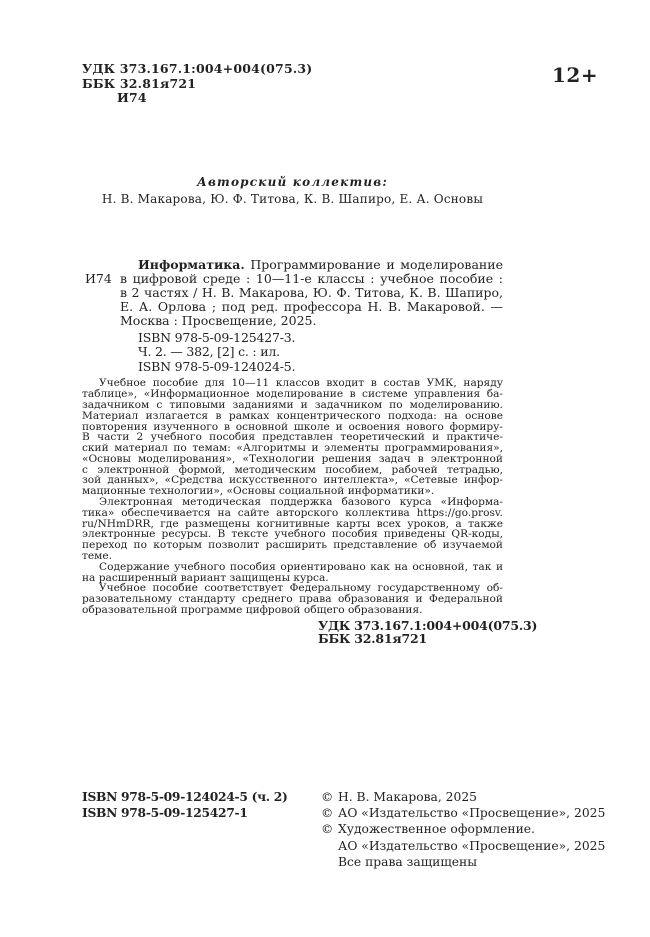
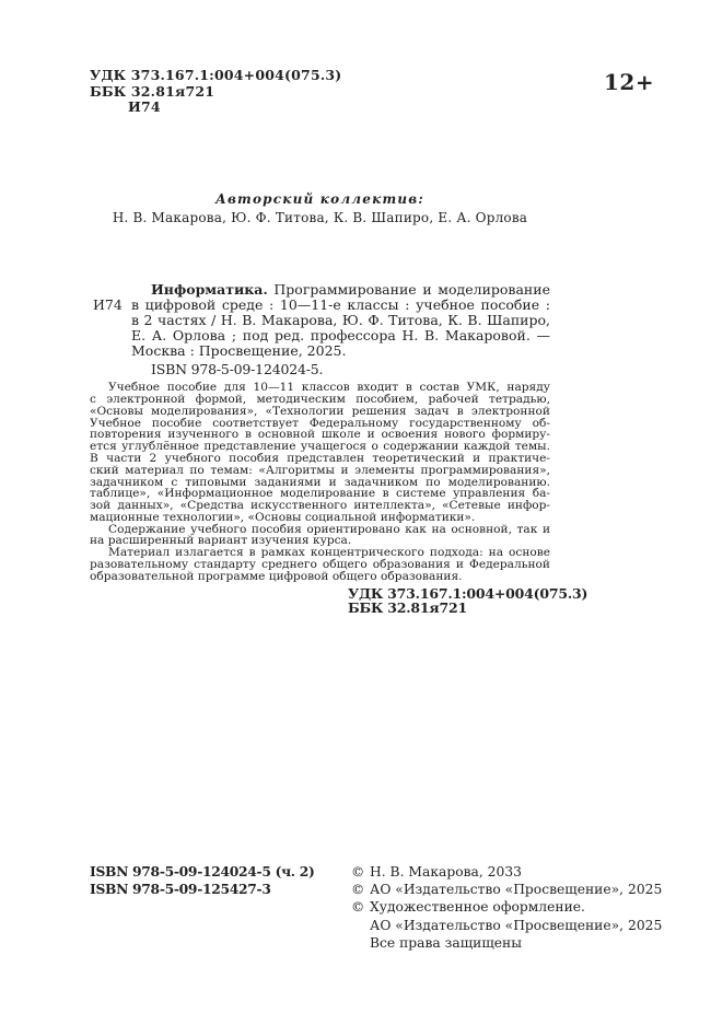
  УДК 373.167.1:004+004(075.3)
  ББК 32.81я721
  И74
  12+
  Авторский коллектив:
- Н. В. Макарова, Ю. Ф. Титова, К. В. Шапиро, Е. А. Основы
+ Н. В. Макарова, Ю. Ф. Титова, К. В. Шапиро, Е. А. Орлова
  И74
  Информатика. Программирование и моделирование
  в цифровой среде : 10—11-е классы : учебное пособие :
  в 2 частях / Н. В. Макарова, Ю. Ф. Титова, К. В. Шапиро,
  Е. А. Орлова ; под ред. профессора Н. В. Макаровой. —
  Москва : Просвещение, 2025.
- ISBN 978-5-09-125427-3.
- Ч. 2. — 382, [2] с. : ил.
  ISBN 978-5-09-124024-5.
  Учебное пособие для 10—11 классов входит в состав УМК, наряду
- таблице», «Информационное моделирование в системе управления ба-
+ с электронной формой, методическим пособием, рабочей тетрадью,
- задачником с типовыми заданиями и задачником по моделированию.
+ «Основы моделирования», «Технологии решения задач в электронной
- Материал излагается в рамках концентрического подхода: на основе
+ Учебное пособие соответствует Федеральному государственному об-
  повторения изученного в основной школе и освоения нового формиру-
+ ется углублённое представление учащегося о содержании каждой темы.
  В части 2 учебного пособия представлен теоретический и практиче-
  ский материал по темам: «Алгоритмы и элементы программирования»,
- «Основы моделирования», «Технологии решения задач в электронной
+ задачником с типовыми заданиями и задачником по моделированию.
- с электронной формой, методическим пособием, рабочей тетрадью,
+ таблице», «Информационное моделирование в системе управления ба-
  зой данных», «Средства искусственного интеллекта», «Сетевые инфор-
  мационные технологии», «Основы социальной информатики».
- Электронная методическая поддержка базового курса «Информа-
- тика» обеспечивается на сайте авторского коллектива https://go.prosv.
- ru/NHmDRR, где размещены когнитивные карты всех уроков, а также
- электронные ресурсы. В тексте учебного пособия приведены QR-коды,
- переход по которым позволит расширить представление об изучаемой
- теме.
  Содержание учебного пособия ориентировано как на основной, так и
- на расширенный вариант защищены курса.
+ на расширенный вариант изучения курса.
- Учебное пособие соответствует Федеральному государственному об-
+ Материал излагается в рамках концентрического подхода: на основе
- разовательному стандарту среднего права образования и Федеральной
+ разовательному стандарту среднего общего образования и Федеральной
  образовательной программе цифровой общего образования.
  УДК 373.167.1:004+004(075.3)
  ББК 32.81я721
  ISBN 978-5-09-124024-5 (ч. 2)
- ISBN 978-5-09-125427-1
+ ISBN 978-5-09-125427-3
  ©
- Н. В. Макарова, 2025
+ Н. В. Макарова, 2033
  ©
  АО «Издательство «Просвещение», 2025
  ©
  Художественное оформление.
  АО «Издательство «Просвещение», 2025
  Все права защищены
